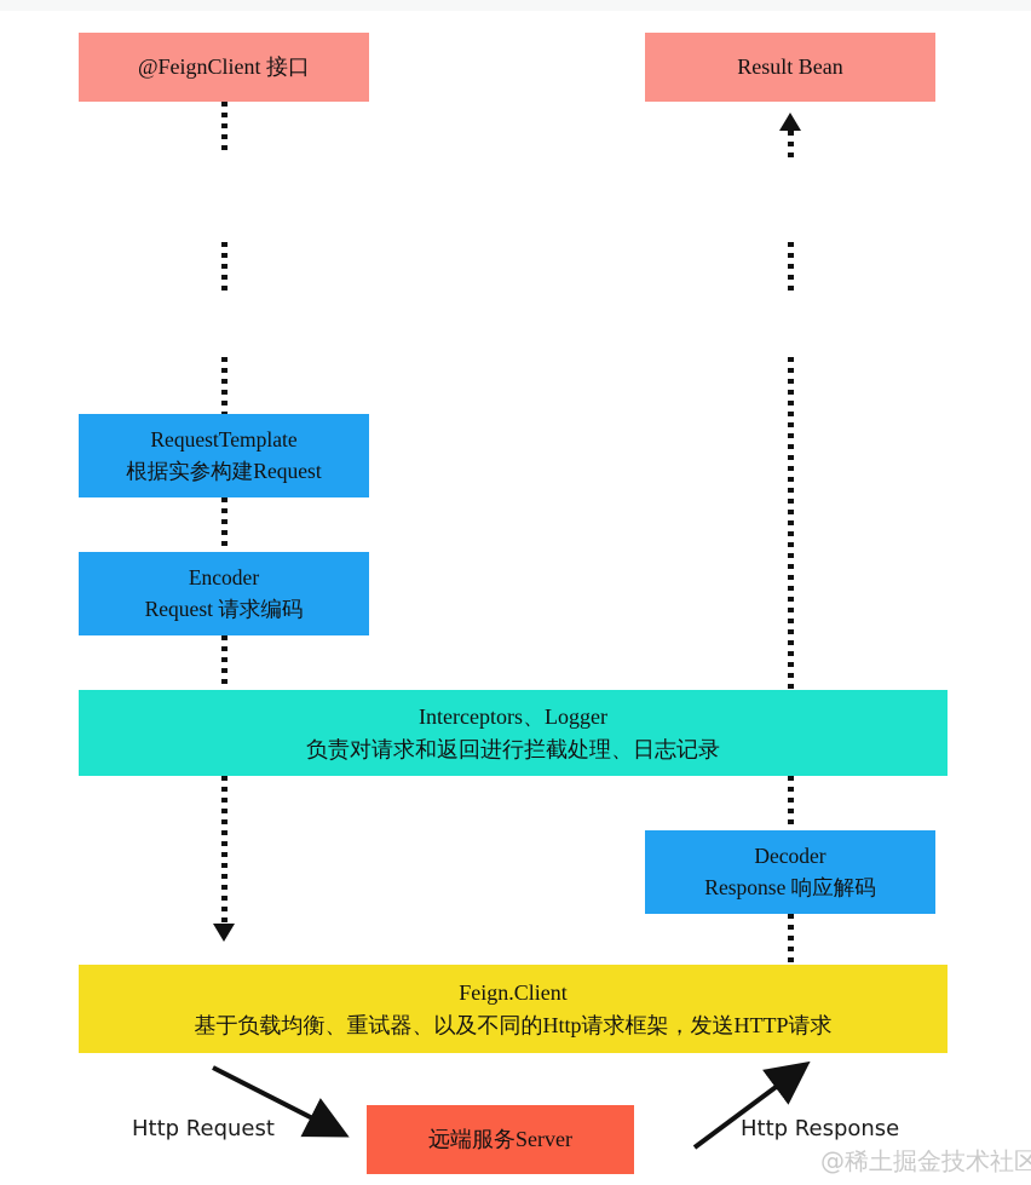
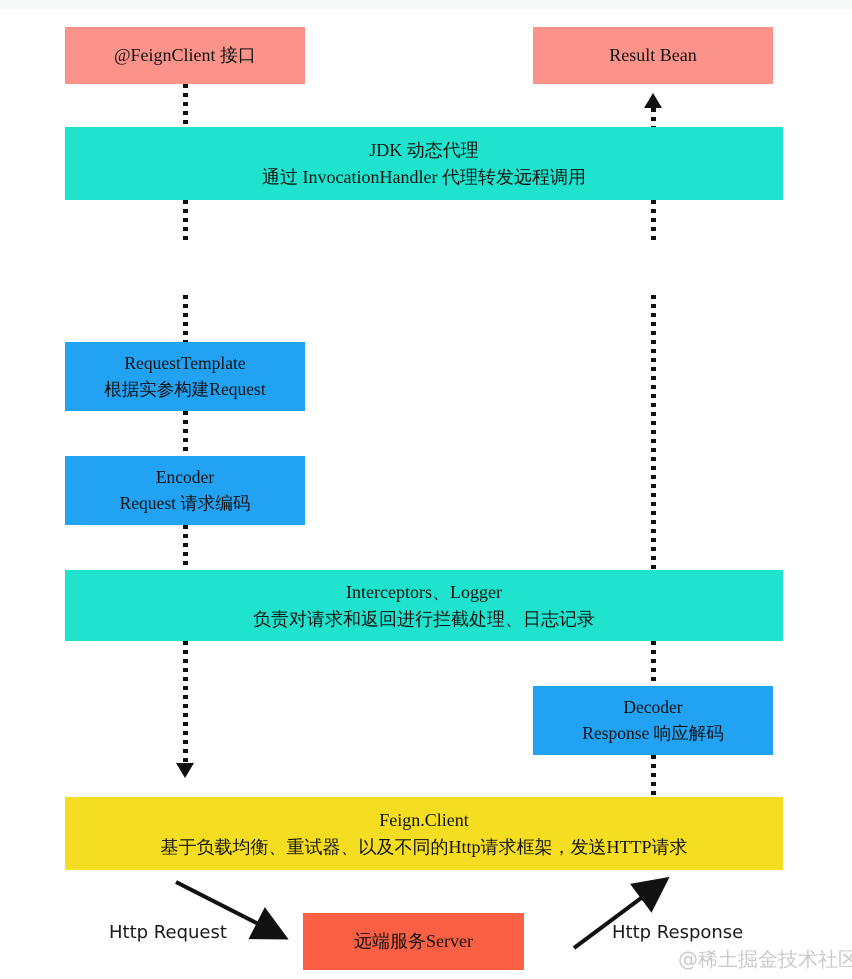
  @FeignClient 接口
  Result Bean
+ JDK 动态代理
+ 通过 InvocationHandler 代理转发远程调用
  RequestTemplate
  根据实参构建Request
  Encoder
  Request 请求编码
  Interceptors、Logger
  负责对请求和返回进行拦截处理、日志记录
  Decoder
  Response 响应解码
  Feign.Client
  基于负载均衡、重试器、以及不同的Http请求框架，发送HTTP请求
  远端服务Server
  Http Request
  Http Response
  @稀土掘金技术社区
